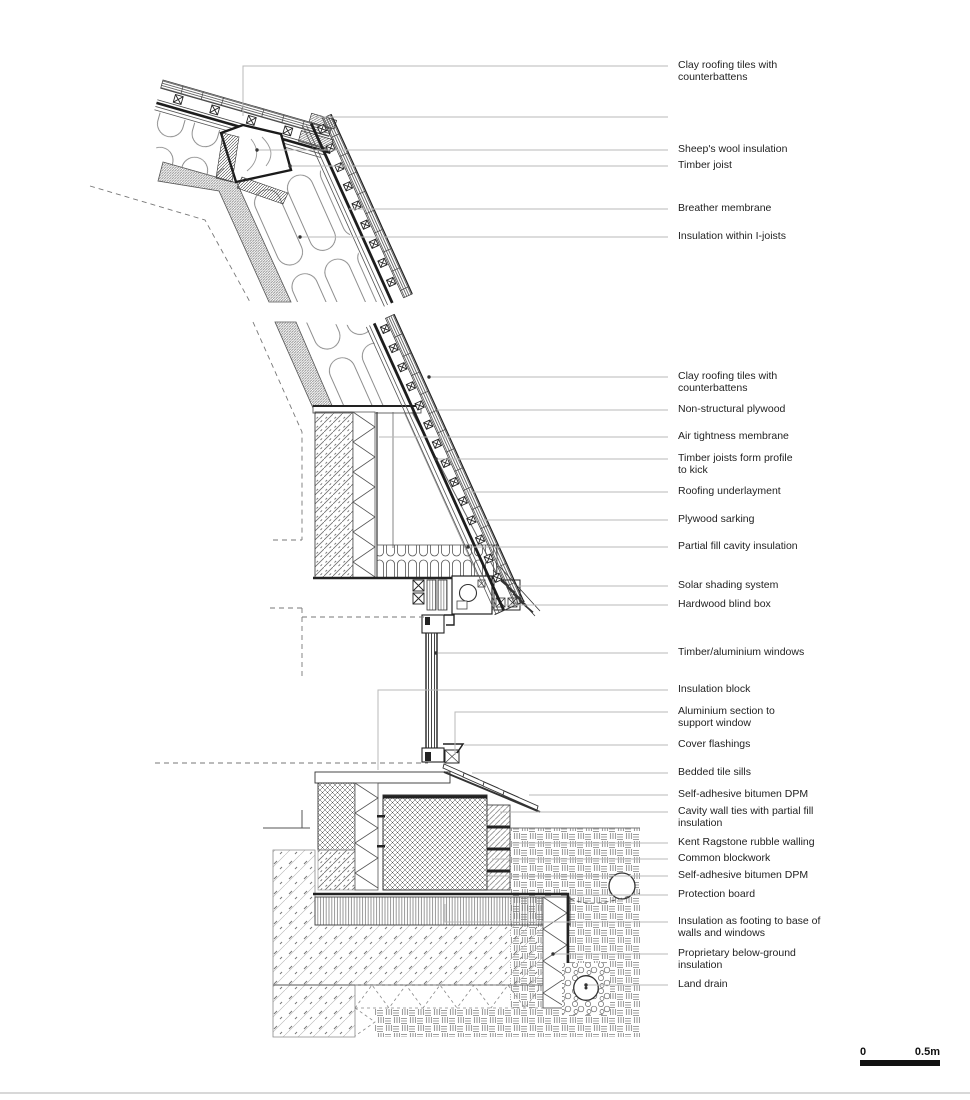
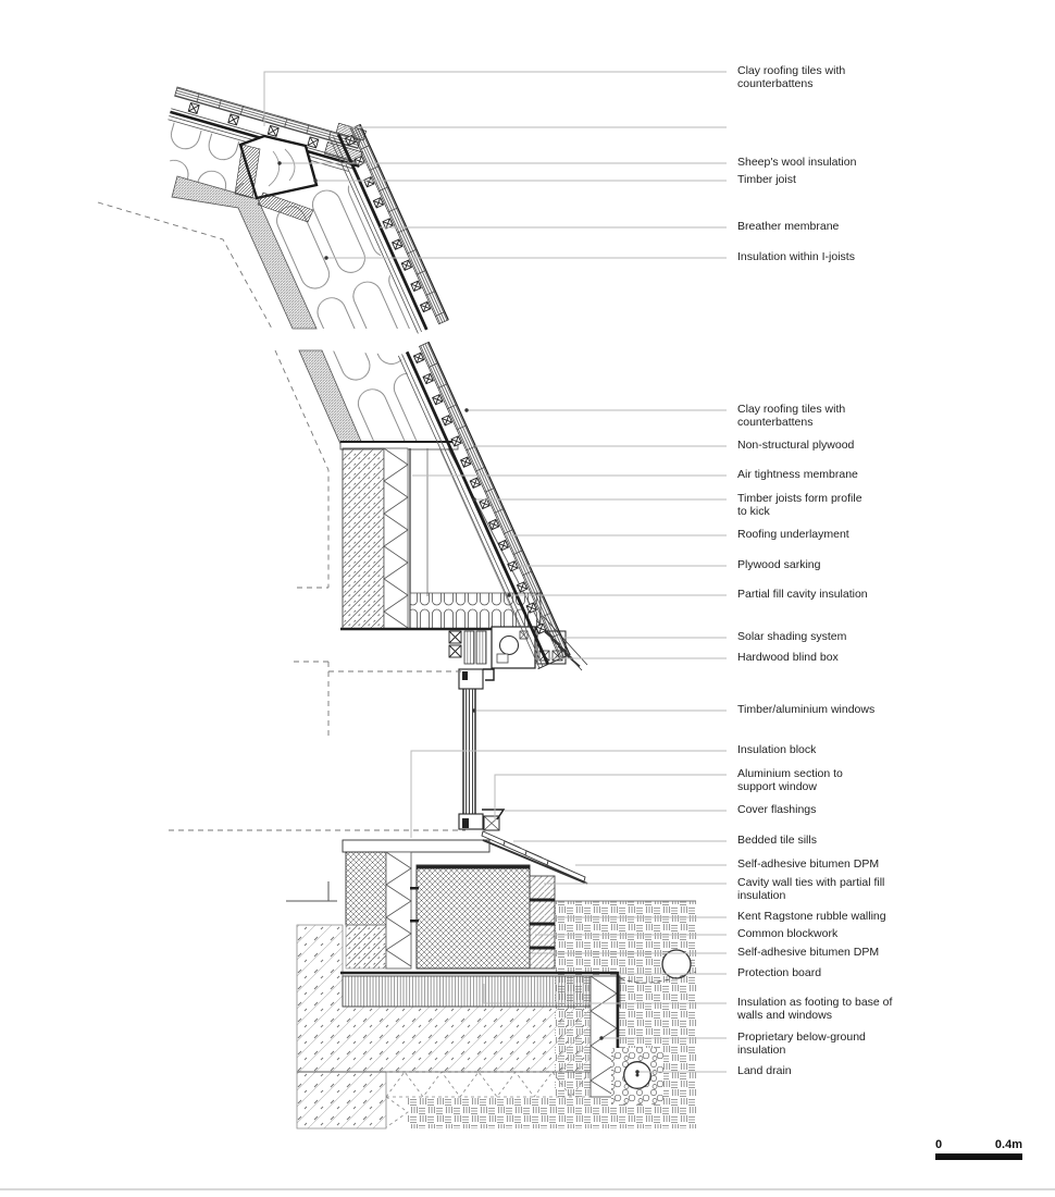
  Clay roofing tiles with
  counterbattens
  Sheep's wool insulation
  Timber joist
  Breather membrane
  Insulation within I-joists
  Clay roofing tiles with
  counterbattens
  Non-structural plywood
  Air tightness membrane
  Timber joists form profile
  to kick
  Roofing underlayment
  Plywood sarking
  Partial fill cavity insulation
  Solar shading system
  Hardwood blind box
  Timber/aluminium windows
  Insulation block
  Aluminium section to
  support window
  Cover flashings
  Bedded tile sills
  Self-adhesive bitumen DPM
  Cavity wall ties with partial fill
  insulation
  Kent Ragstone rubble walling
  Common blockwork
  Self-adhesive bitumen DPM
  Protection board
  Insulation as footing to base of
  walls and windows
  Proprietary below-ground
  insulation
  Land drain
  0
- 0.5m
+ 0.4m
